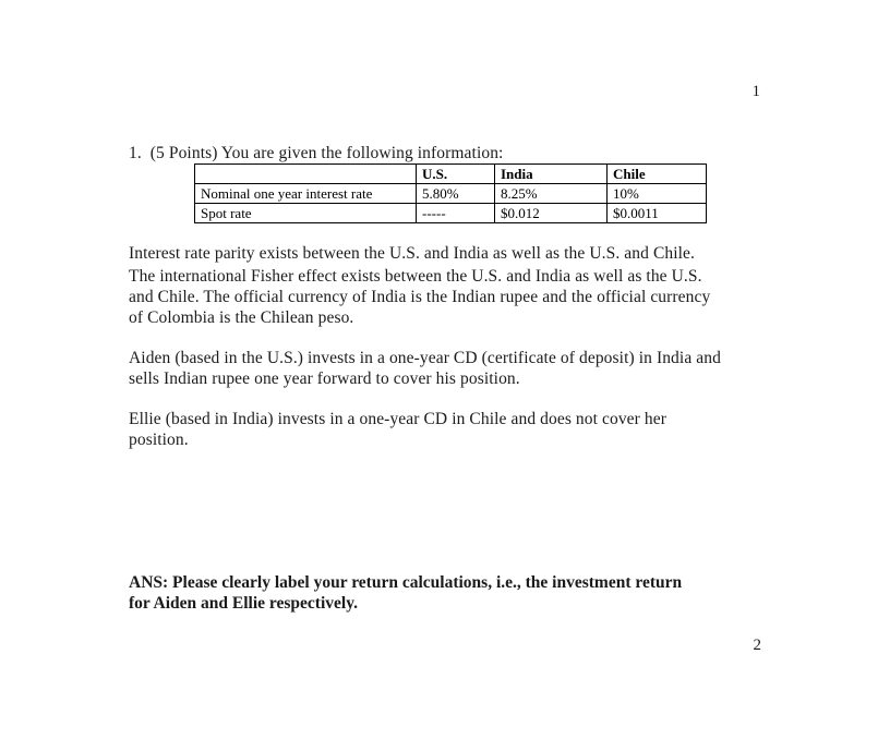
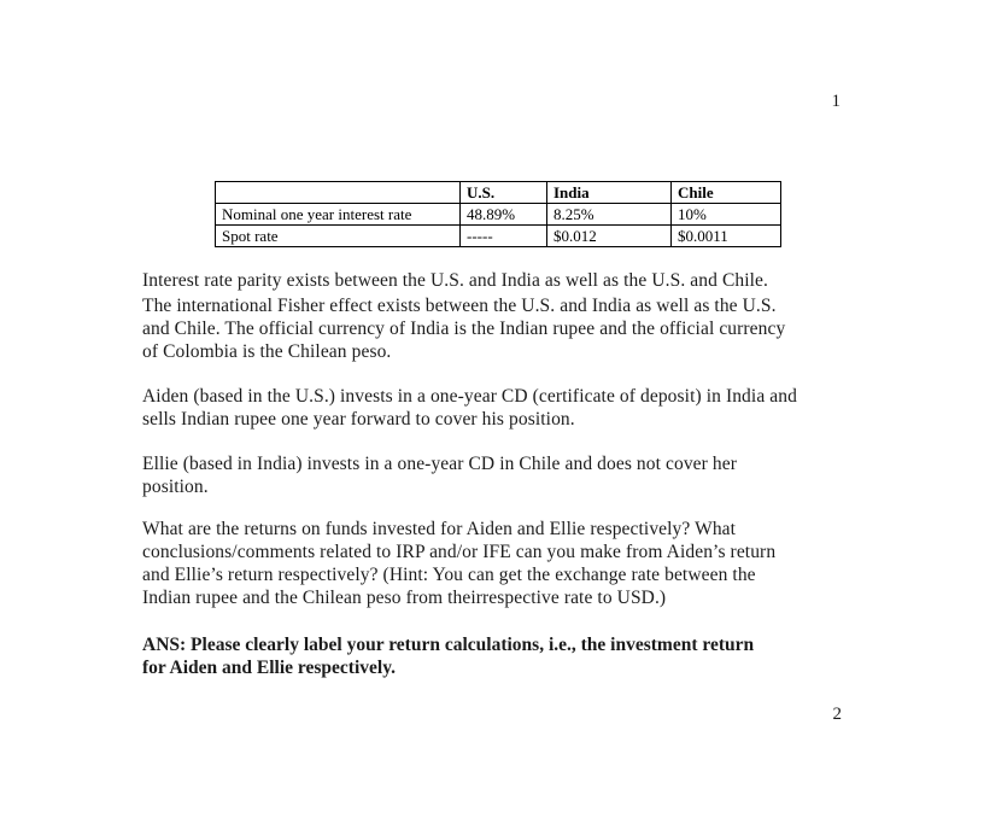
  1
- 1. (5 Points) You are given the following information:
  	U.S.	India	Chile
- Nominal one year interest rate	5.80%	8.25%	10%
+ Nominal one year interest rate	48.89%	8.25%	10%
  Spot rate	-----	$0.012	$0.0011
  Interest rate parity exists between the U.S. and India as well as the U.S. and Chile.
  The international Fisher effect exists between the U.S. and India as well as the U.S.
  and Chile. The official currency of India is the Indian rupee and the official currency
  of Colombia is the Chilean peso.
  Aiden (based in the U.S.) invests in a one-year CD (certificate of deposit) in India and
  sells Indian rupee one year forward to cover his position.
  Ellie (based in India) invests in a one-year CD in Chile and does not cover her
  position.
+ What are the returns on funds invested for Aiden and Ellie respectively? What
+ conclusions/comments related to IRP and/or IFE can you make from Aiden’s return
+ and Ellie’s return respectively? (Hint: You can get the exchange rate between the
+ Indian rupee and the Chilean peso from theirrespective rate to USD.)
  ANS: Please clearly label your return calculations, i.e., the investment return
  for Aiden and Ellie respectively.
  2
